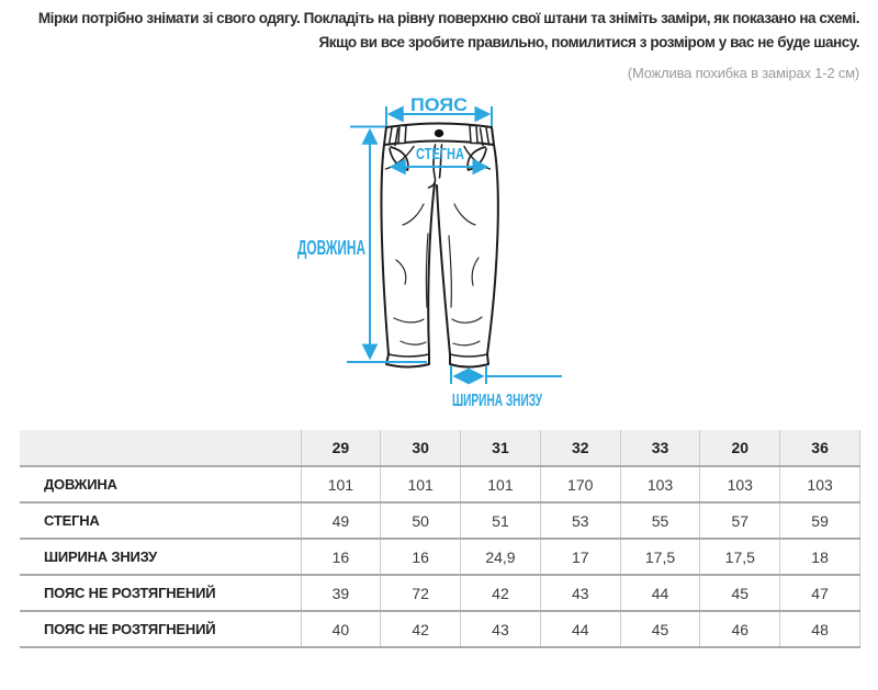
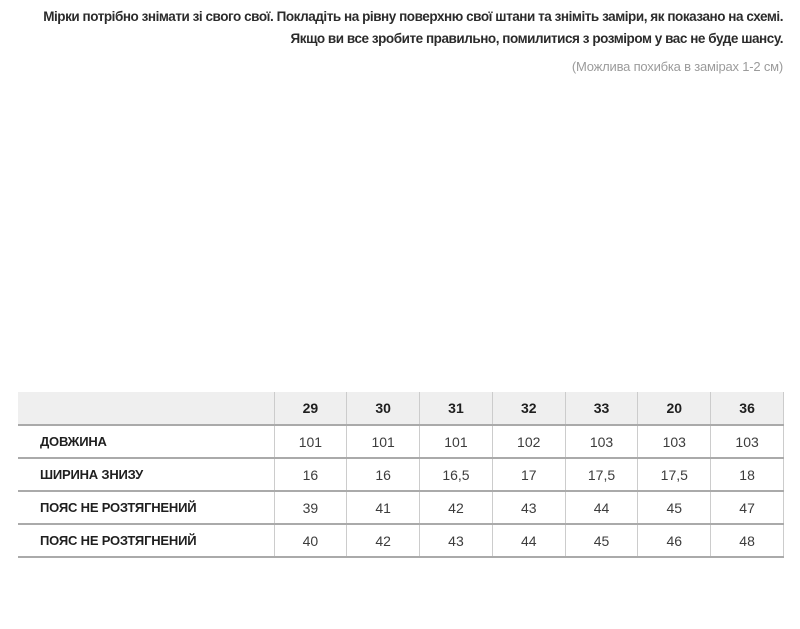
- Мірки потрібно знімати зі свого одягу. Покладіть на рівну поверхню свої штани та зніміть заміри, як показано на схемі.
+ Мірки потрібно знімати зі свого свої. Покладіть на рівну поверхню свої штани та зніміть заміри, як показано на схемі.
  Якщо ви все зробите правильно, помилитися з розміром у вас не буде шансу.
  (Можлива похибка в замірах 1-2 см)
- ПОЯС
- СТЕГНА
- ДОВЖИНА
- ШИРИНА ЗНИЗУ
  	29	30	31	32	33	20	36
- ДОВЖИНА	101	101	101	170	103	103	103
+ ДОВЖИНА	101	101	101	102	103	103	103
- СТЕГНА	49	50	51	53	55	57	59
- ШИРИНА ЗНИЗУ	16	16	24,9	17	17,5	17,5	18
+ ШИРИНА ЗНИЗУ	16	16	16,5	17	17,5	17,5	18
- ПОЯС НЕ РОЗТЯГНЕНИЙ	39	72	42	43	44	45	47
+ ПОЯС НЕ РОЗТЯГНЕНИЙ	39	41	42	43	44	45	47
  ПОЯС НЕ РОЗТЯГНЕНИЙ	40	42	43	44	45	46	48
